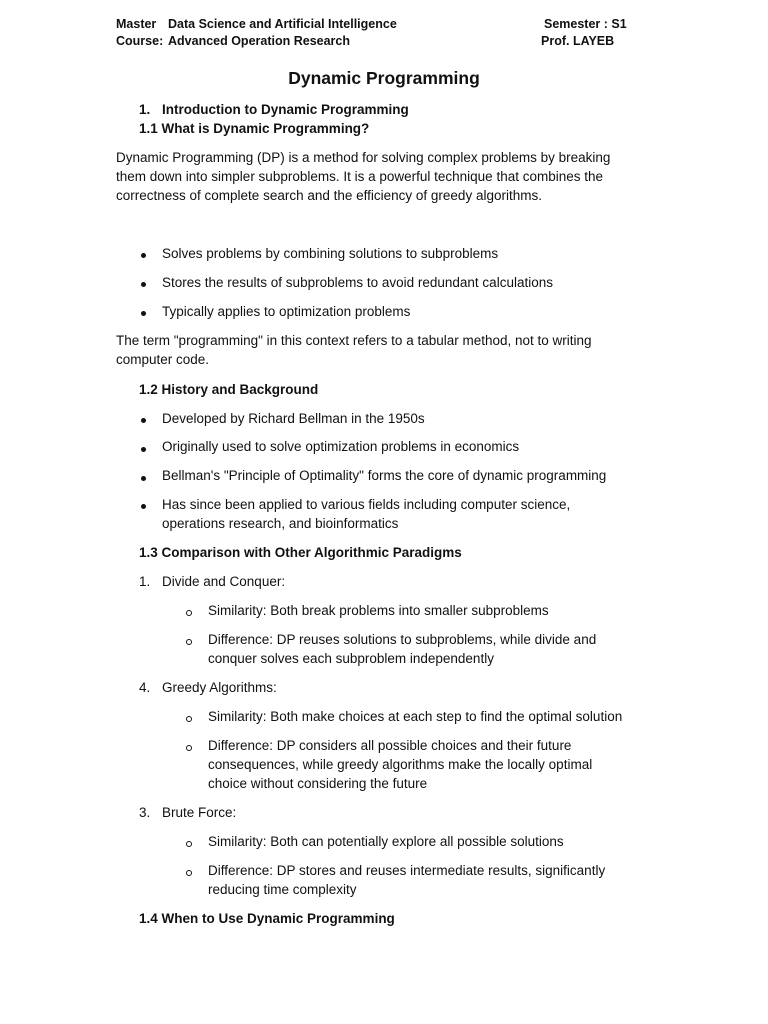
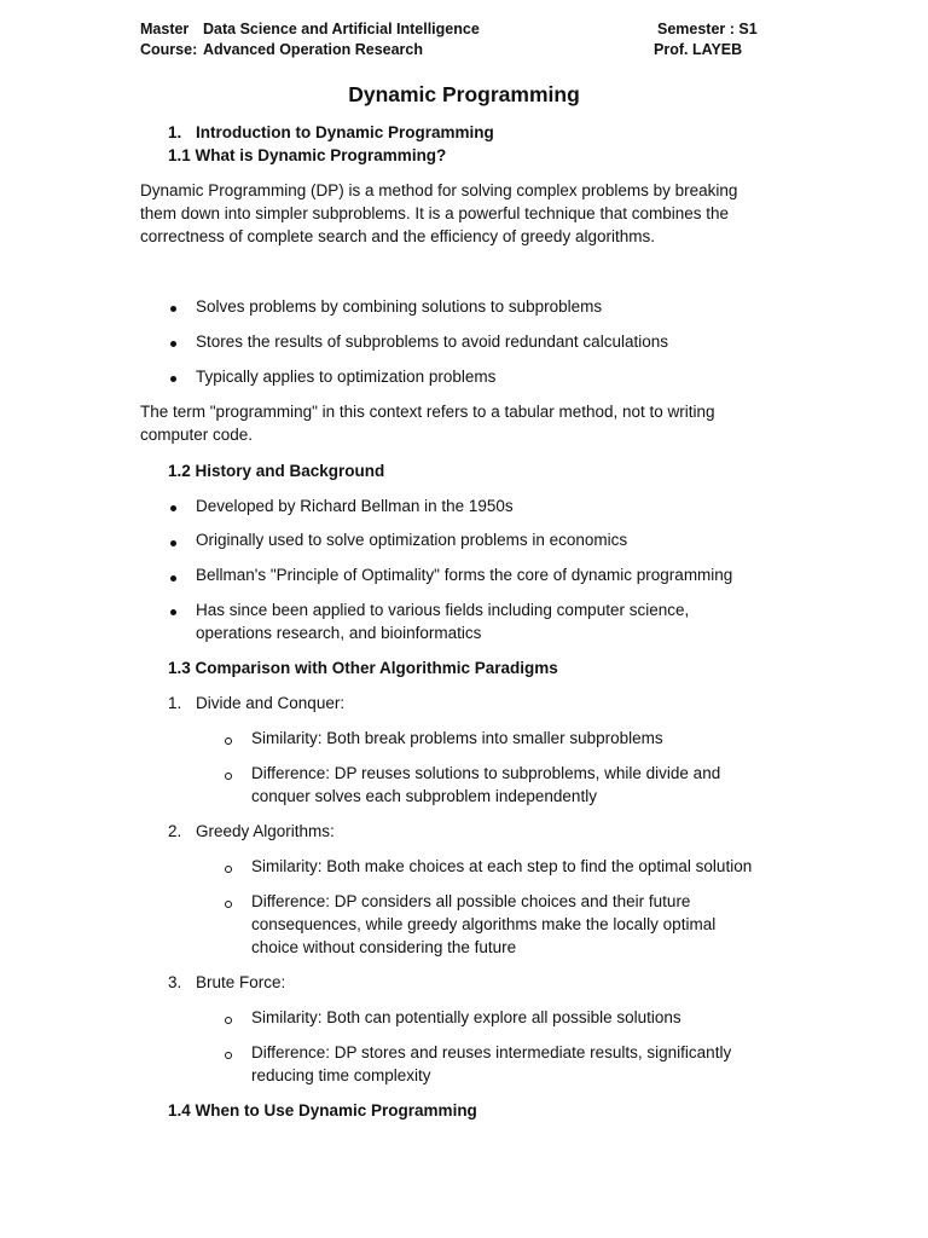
  Master
  Data Science and Artificial Intelligence
  Semester : S1
  Course:
  Advanced Operation Research
  Prof. LAYEB
  Dynamic Programming
  1.
  Introduction to Dynamic Programming
  1.1 What is Dynamic Programming?
  Dynamic Programming (DP) is a method for solving complex problems by breaking
  them down into simpler subproblems. It is a powerful technique that combines the
  correctness of complete search and the efficiency of greedy algorithms.
  Solves problems by combining solutions to subproblems
  Stores the results of subproblems to avoid redundant calculations
  Typically applies to optimization problems
  The term "programming" in this context refers to a tabular method, not to writing
  computer code.
  1.2 History and Background
  Developed by Richard Bellman in the 1950s
  Originally used to solve optimization problems in economics
  Bellman's "Principle of Optimality" forms the core of dynamic programming
  Has since been applied to various fields including computer science,
  operations research, and bioinformatics
  1.3 Comparison with Other Algorithmic Paradigms
  1.
  Divide and Conquer:
  Similarity: Both break problems into smaller subproblems
  Difference: DP reuses solutions to subproblems, while divide and
  conquer solves each subproblem independently
- 4.
+ 2.
  Greedy Algorithms:
  Similarity: Both make choices at each step to find the optimal solution
  Difference: DP considers all possible choices and their future
  consequences, while greedy algorithms make the locally optimal
  choice without considering the future
  3.
  Brute Force:
  Similarity: Both can potentially explore all possible solutions
  Difference: DP stores and reuses intermediate results, significantly
  reducing time complexity
  1.4 When to Use Dynamic Programming
